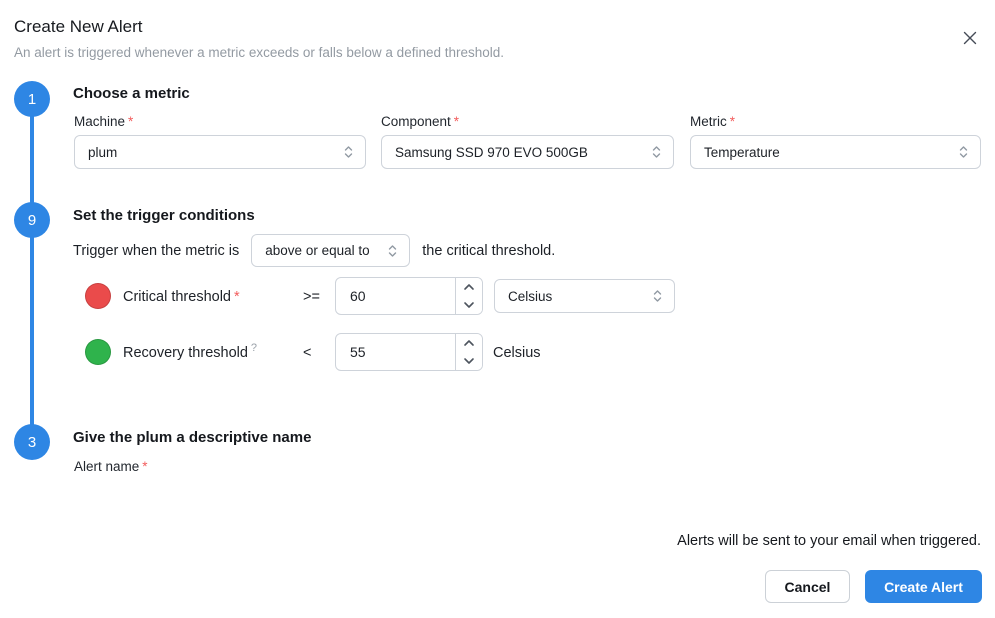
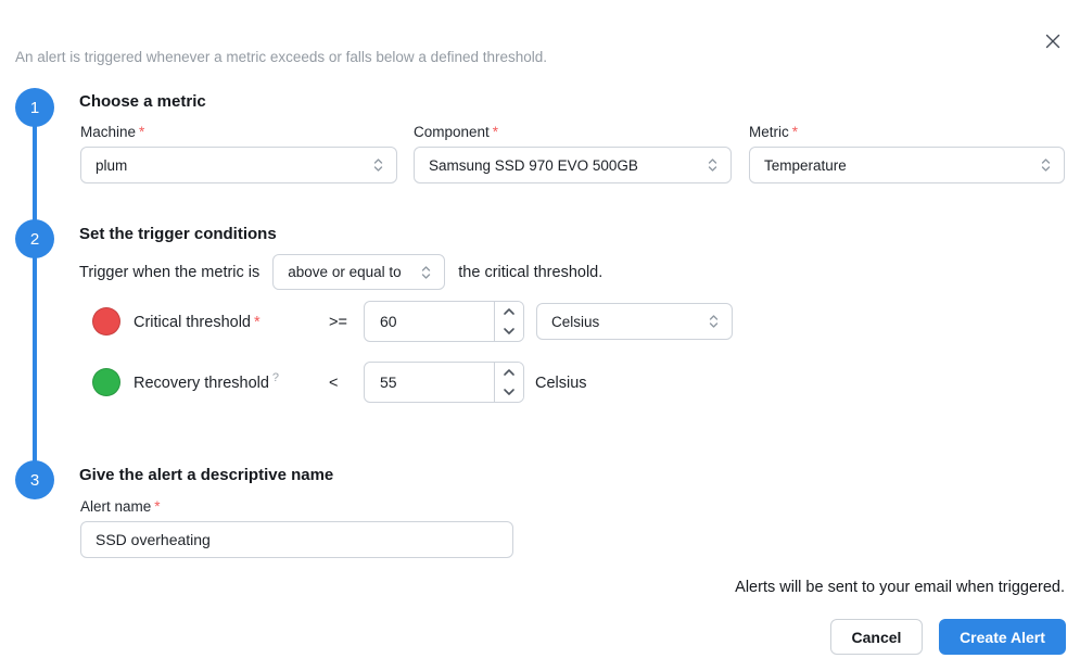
- Create New Alert
  An alert is triggered whenever a metric exceeds or falls below a defined threshold.
  1
- 9
+ 2
  3
  Choose a metric
  Machine *
  Component *
  Metric *
  plum
  Samsung SSD 970 EVO 500GB
  Temperature
  Set the trigger conditions
  Trigger when the metric is
  above or equal to
  the critical threshold.
  Critical threshold *
  >=
  60
  Celsius
  Recovery threshold ?
  <
  55
  Celsius
- Give the plum a descriptive name
+ Give the alert a descriptive name
  Alert name *
+ SSD overheating
  Alerts will be sent to your email when triggered.
  Cancel
  Create Alert
